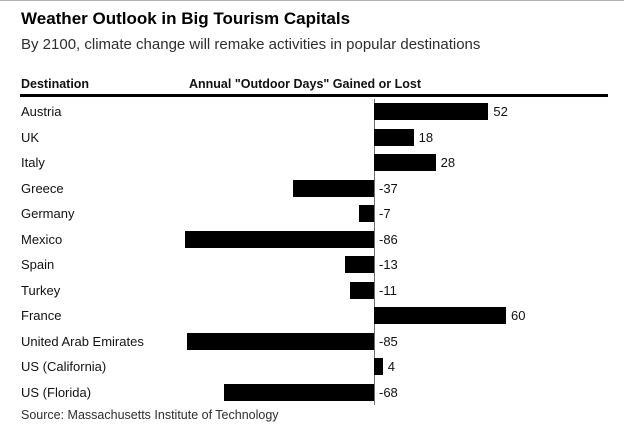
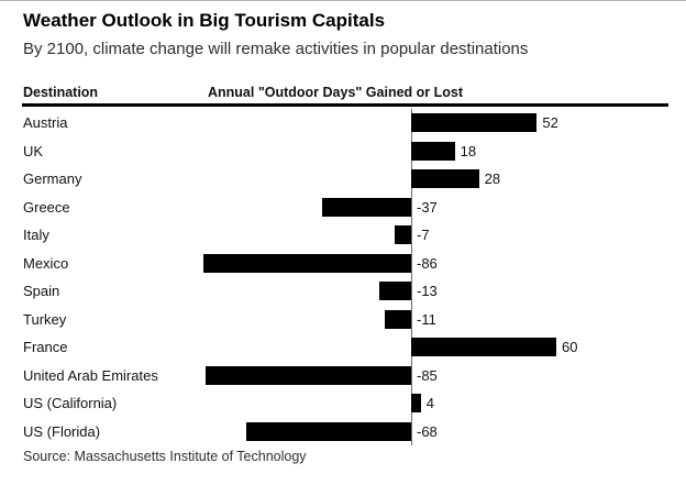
  Weather Outlook in Big Tourism Capitals
  By 2100, climate change will remake activities in popular destinations
  Destination
  Annual "Outdoor Days" Gained or Lost
  Austria
  52
  UK
  18
- Italy
+ Germany
  28
  Greece
  -37
- Germany
+ Italy
  -7
  Mexico
  -86
  Spain
  -13
  Turkey
  -11
  France
  60
  United Arab Emirates
  -85
  US (California)
  4
  US (Florida)
  -68
  Source: Massachusetts Institute of Technology
